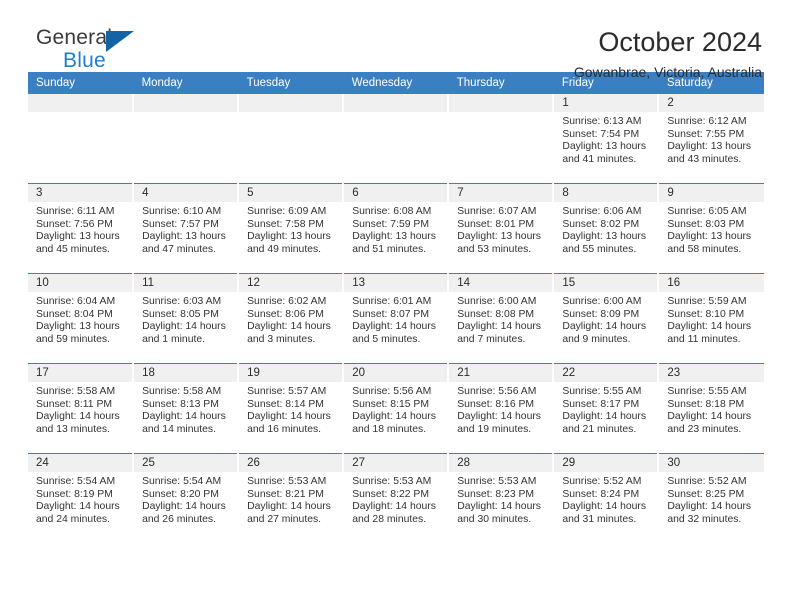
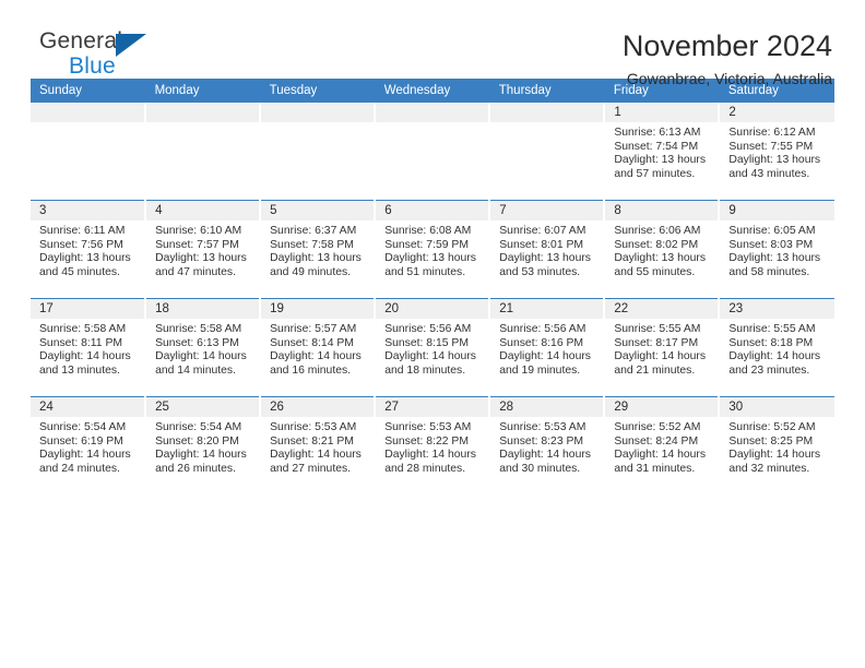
  General
  Blue
- October 2024
+ November 2024
  Gowanbrae, Victoria, Australia
  Sunday	Monday	Tuesday	Wednesday	Thursday	Friday	Saturday
- 					1Sunrise: 6:13 AMSunset: 7:54 PMDaylight: 13 hoursand 41 minutes.	2Sunrise: 6:12 AMSunset: 7:55 PMDaylight: 13 hoursand 43 minutes.
+ 					1Sunrise: 6:13 AMSunset: 7:54 PMDaylight: 13 hoursand 57 minutes.	2Sunrise: 6:12 AMSunset: 7:55 PMDaylight: 13 hoursand 43 minutes.
- 3Sunrise: 6:11 AMSunset: 7:56 PMDaylight: 13 hoursand 45 minutes.	4Sunrise: 6:10 AMSunset: 7:57 PMDaylight: 13 hoursand 47 minutes.	5Sunrise: 6:09 AMSunset: 7:58 PMDaylight: 13 hoursand 49 minutes.	6Sunrise: 6:08 AMSunset: 7:59 PMDaylight: 13 hoursand 51 minutes.	7Sunrise: 6:07 AMSunset: 8:01 PMDaylight: 13 hoursand 53 minutes.	8Sunrise: 6:06 AMSunset: 8:02 PMDaylight: 13 hoursand 55 minutes.	9Sunrise: 6:05 AMSunset: 8:03 PMDaylight: 13 hoursand 58 minutes.
+ 3Sunrise: 6:11 AMSunset: 7:56 PMDaylight: 13 hoursand 45 minutes.	4Sunrise: 6:10 AMSunset: 7:57 PMDaylight: 13 hoursand 47 minutes.	5Sunrise: 6:37 AMSunset: 7:58 PMDaylight: 13 hoursand 49 minutes.	6Sunrise: 6:08 AMSunset: 7:59 PMDaylight: 13 hoursand 51 minutes.	7Sunrise: 6:07 AMSunset: 8:01 PMDaylight: 13 hoursand 53 minutes.	8Sunrise: 6:06 AMSunset: 8:02 PMDaylight: 13 hoursand 55 minutes.	9Sunrise: 6:05 AMSunset: 8:03 PMDaylight: 13 hoursand 58 minutes.
- 10Sunrise: 6:04 AMSunset: 8:04 PMDaylight: 13 hoursand 59 minutes.	11Sunrise: 6:03 AMSunset: 8:05 PMDaylight: 14 hoursand 1 minute.	12Sunrise: 6:02 AMSunset: 8:06 PMDaylight: 14 hoursand 3 minutes.	13Sunrise: 6:01 AMSunset: 8:07 PMDaylight: 14 hoursand 5 minutes.	14Sunrise: 6:00 AMSunset: 8:08 PMDaylight: 14 hoursand 7 minutes.	15Sunrise: 6:00 AMSunset: 8:09 PMDaylight: 14 hoursand 9 minutes.	16Sunrise: 5:59 AMSunset: 8:10 PMDaylight: 14 hoursand 11 minutes.
- 17Sunrise: 5:58 AMSunset: 8:11 PMDaylight: 14 hoursand 13 minutes.	18Sunrise: 5:58 AMSunset: 8:13 PMDaylight: 14 hoursand 14 minutes.	19Sunrise: 5:57 AMSunset: 8:14 PMDaylight: 14 hoursand 16 minutes.	20Sunrise: 5:56 AMSunset: 8:15 PMDaylight: 14 hoursand 18 minutes.	21Sunrise: 5:56 AMSunset: 8:16 PMDaylight: 14 hoursand 19 minutes.	22Sunrise: 5:55 AMSunset: 8:17 PMDaylight: 14 hoursand 21 minutes.	23Sunrise: 5:55 AMSunset: 8:18 PMDaylight: 14 hoursand 23 minutes.
+ 17Sunrise: 5:58 AMSunset: 8:11 PMDaylight: 14 hoursand 13 minutes.	18Sunrise: 5:58 AMSunset: 6:13 PMDaylight: 14 hoursand 14 minutes.	19Sunrise: 5:57 AMSunset: 8:14 PMDaylight: 14 hoursand 16 minutes.	20Sunrise: 5:56 AMSunset: 8:15 PMDaylight: 14 hoursand 18 minutes.	21Sunrise: 5:56 AMSunset: 8:16 PMDaylight: 14 hoursand 19 minutes.	22Sunrise: 5:55 AMSunset: 8:17 PMDaylight: 14 hoursand 21 minutes.	23Sunrise: 5:55 AMSunset: 8:18 PMDaylight: 14 hoursand 23 minutes.
- 24Sunrise: 5:54 AMSunset: 8:19 PMDaylight: 14 hoursand 24 minutes.	25Sunrise: 5:54 AMSunset: 8:20 PMDaylight: 14 hoursand 26 minutes.	26Sunrise: 5:53 AMSunset: 8:21 PMDaylight: 14 hoursand 27 minutes.	27Sunrise: 5:53 AMSunset: 8:22 PMDaylight: 14 hoursand 28 minutes.	28Sunrise: 5:53 AMSunset: 8:23 PMDaylight: 14 hoursand 30 minutes.	29Sunrise: 5:52 AMSunset: 8:24 PMDaylight: 14 hoursand 31 minutes.	30Sunrise: 5:52 AMSunset: 8:25 PMDaylight: 14 hoursand 32 minutes.
+ 24Sunrise: 5:54 AMSunset: 6:19 PMDaylight: 14 hoursand 24 minutes.	25Sunrise: 5:54 AMSunset: 8:20 PMDaylight: 14 hoursand 26 minutes.	26Sunrise: 5:53 AMSunset: 8:21 PMDaylight: 14 hoursand 27 minutes.	27Sunrise: 5:53 AMSunset: 8:22 PMDaylight: 14 hoursand 28 minutes.	28Sunrise: 5:53 AMSunset: 8:23 PMDaylight: 14 hoursand 30 minutes.	29Sunrise: 5:52 AMSunset: 8:24 PMDaylight: 14 hoursand 31 minutes.	30Sunrise: 5:52 AMSunset: 8:25 PMDaylight: 14 hoursand 32 minutes.
